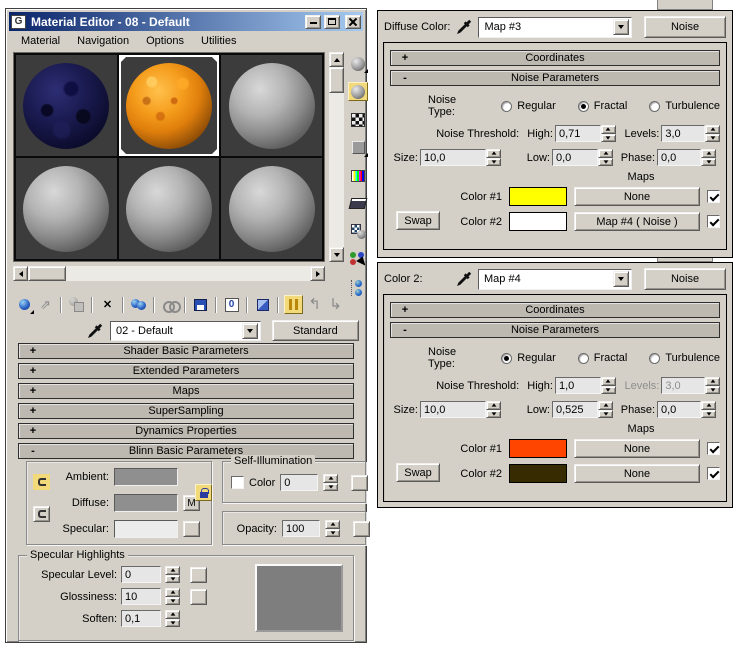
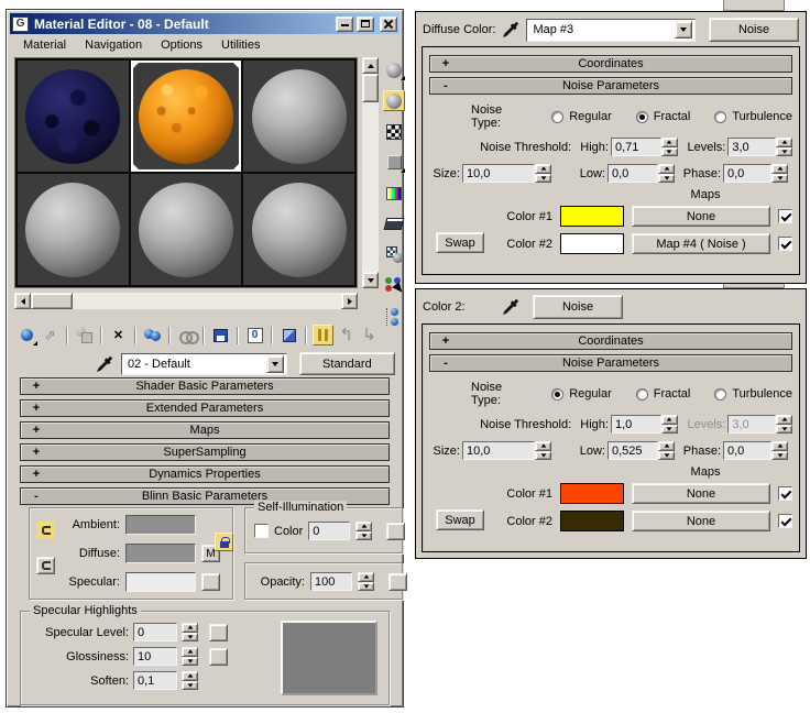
  G
  Material Editor - 08 - Default
  Material
  Navigation
  Options
  Utilities
  ⇗
  ✕
  0
  ↰
  ↳
  02 - Default
  Standard
  +
  Shader Basic Parameters
  +
  Extended Parameters
  +
  Maps
  +
  SuperSampling
  +
  Dynamics Properties
  -
  Blinn Basic Parameters
  Ambient:
  Diffuse:
  M
  Specular:
  Self-Illumination
  Color
  0
  Opacity:
  100
  Specular Highlights
  Specular Level:
  0
  Glossiness:
  10
  Soften:
  0,1
  Diffuse Color:
  Map #3
  Noise
  +
  Coordinates
  -
  Noise Parameters
  Noise Type:
  Regular
  Fractal
  Turbulence
  Noise Threshold:
  High:
  0,71
  Levels:
  3,0
  Size:
  10,0
  Low:
  0,0
  Phase:
  0,0
  Maps
  Swap
  Color #1
  None
  Color #2
  Map #4 ( Noise )
  Color 2:
- Map #4
  Noise
  +
  Coordinates
  -
  Noise Parameters
  Noise Type:
  Regular
  Fractal
  Turbulence
  Noise Threshold:
  High:
  1,0
  Levels:
  3,0
  Size:
  10,0
  Low:
  0,525
  Phase:
  0,0
  Maps
  Swap
  Color #1
  None
  Color #2
  None
